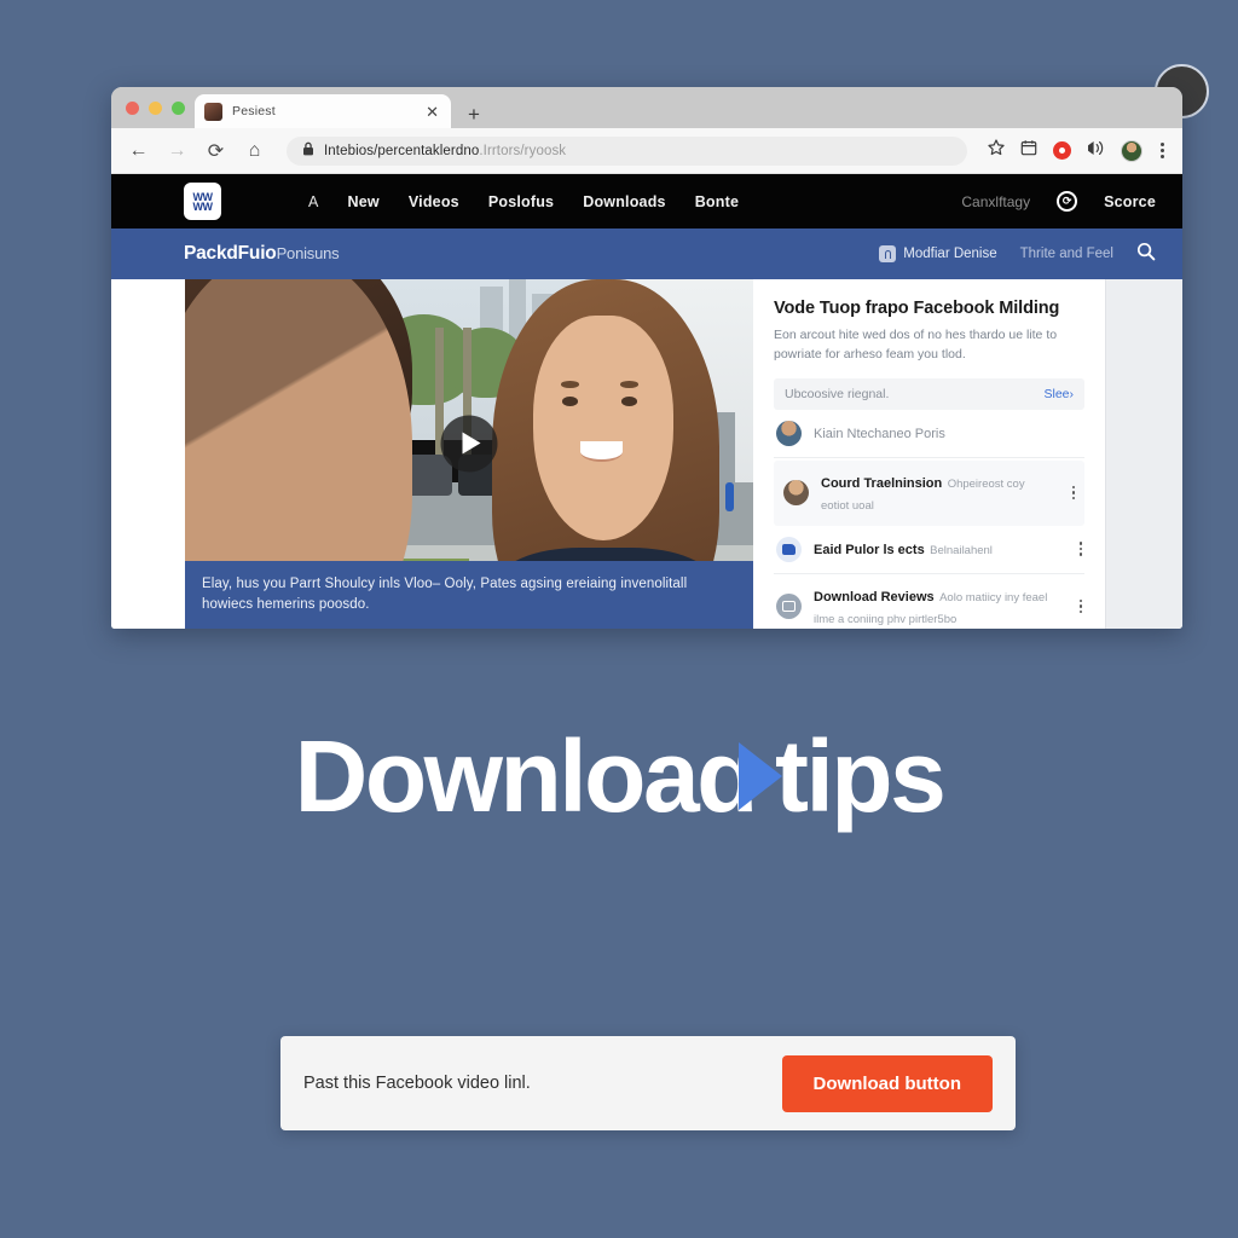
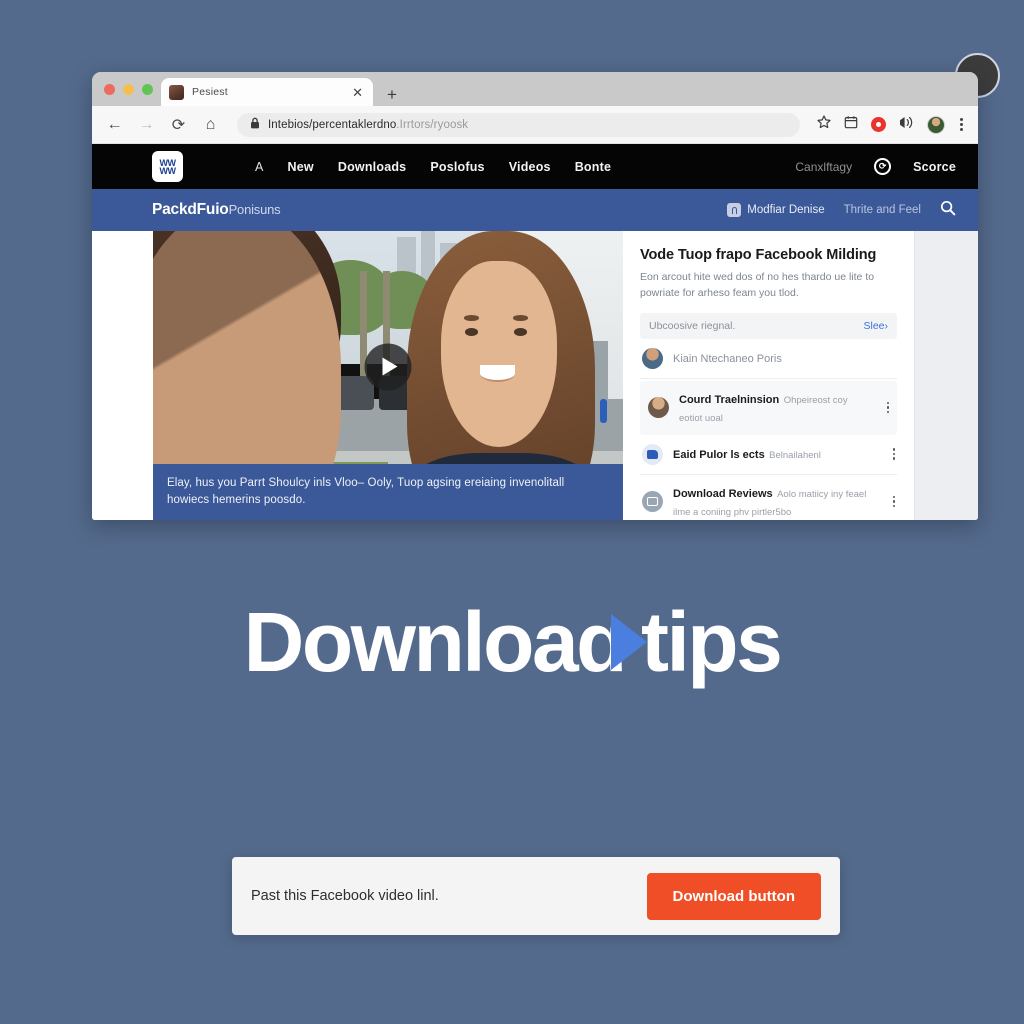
  Pesiest
  ✕
  +
  ←
  →
  ⟳
  ⌂
  Intebios/percentaklerdno.Irrtors/ryoosk
  WW
  WW
  A
  New
- Videos
+ Downloads
  Poslofus
- Downloads
+ Videos
  Bonte
  Canxlftagy
  ⟳
  Scorce
  PackdFuioPonisuns
  Modfiar Denise
  Thrite and Feel
- Elay, hus you Parrt Shoulcy inls Vloo– Ooly, Pates agsing ereiaing invenolitall howiecs hemerins poosdo.
+ Elay, hus you Parrt Shoulcy inls Vloo– Ooly, Tuop agsing ereiaing invenolitall howiecs hemerins poosdo.
  Vode Tuop frapo Facebook Milding
  Eon arcout hite wed dos of no hes thardo ue lite to powriate for arheso feam you tlod.
  Ubcoosive riegnal.
  Slee›
  Kiain Ntechaneo Poris
  Courd Traelninsion Ohpeireost coy eotiot uoal
  Eaid Pulor ls ects Belnailahenl
  Download Reviews Aolo matiicy iny feael ilme a coniing phv pirtler5bo
  Downloaɑ
  tips
  Past this Facebook video linl.
  Download button
